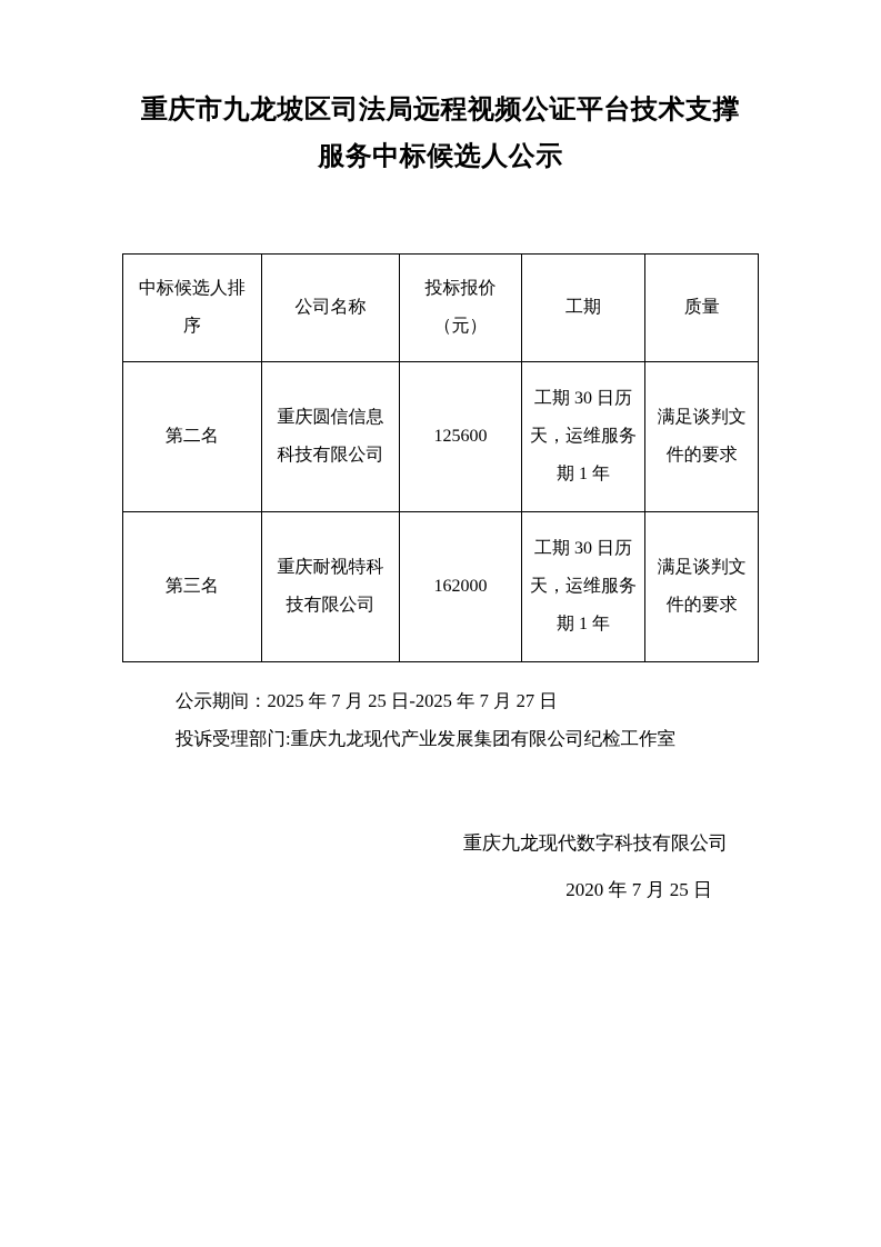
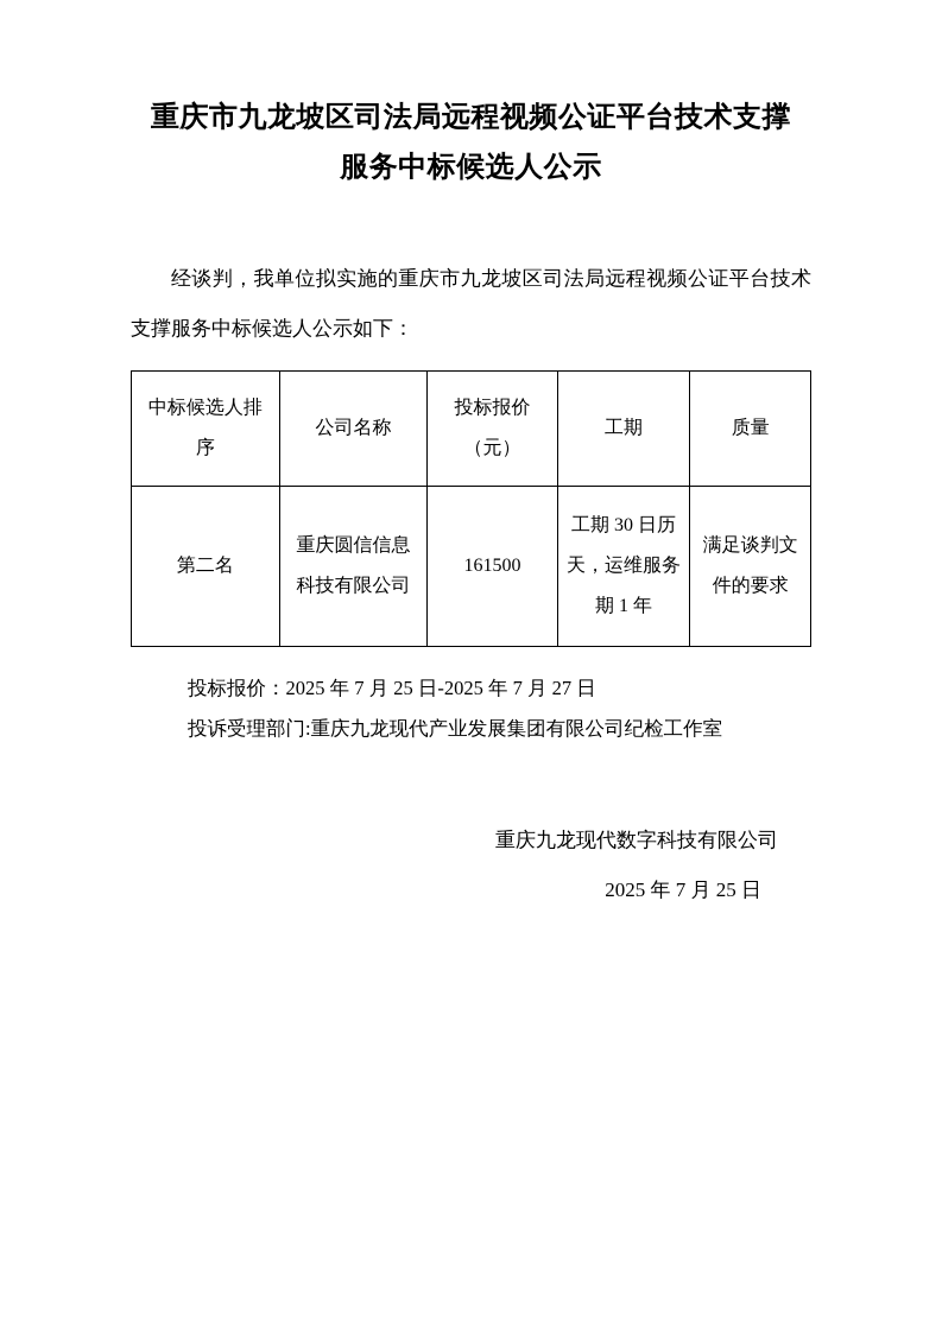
  重庆市九龙坡区司法局远程视频公证平台技术支撑
  服务中标候选人公示
+ 经谈判，我单位拟实施的重庆市九龙坡区司法局远程视频公证平台技术支撑服务中标候选人公示如下：
  中标候选人排序	公司名称	投标报价（元）	工期	质量
- 第二名	重庆圆信信息科技有限公司	125600	工期 30 日历天，运维服务期 1 年	满足谈判文件的要求
+ 第二名	重庆圆信信息科技有限公司	161500	工期 30 日历天，运维服务期 1 年	满足谈判文件的要求
- 第三名	重庆耐视特科技有限公司	162000	工期 30 日历天，运维服务期 1 年	满足谈判文件的要求
- 公示期间：2025 年 7 月 25 日-2025 年 7 月 27 日
+ 投标报价：2025 年 7 月 25 日-2025 年 7 月 27 日
  投诉受理部门:重庆九龙现代产业发展集团有限公司纪检工作室
  重庆九龙现代数字科技有限公司
- 2020 年 7 月 25 日
+ 2025 年 7 月 25 日
